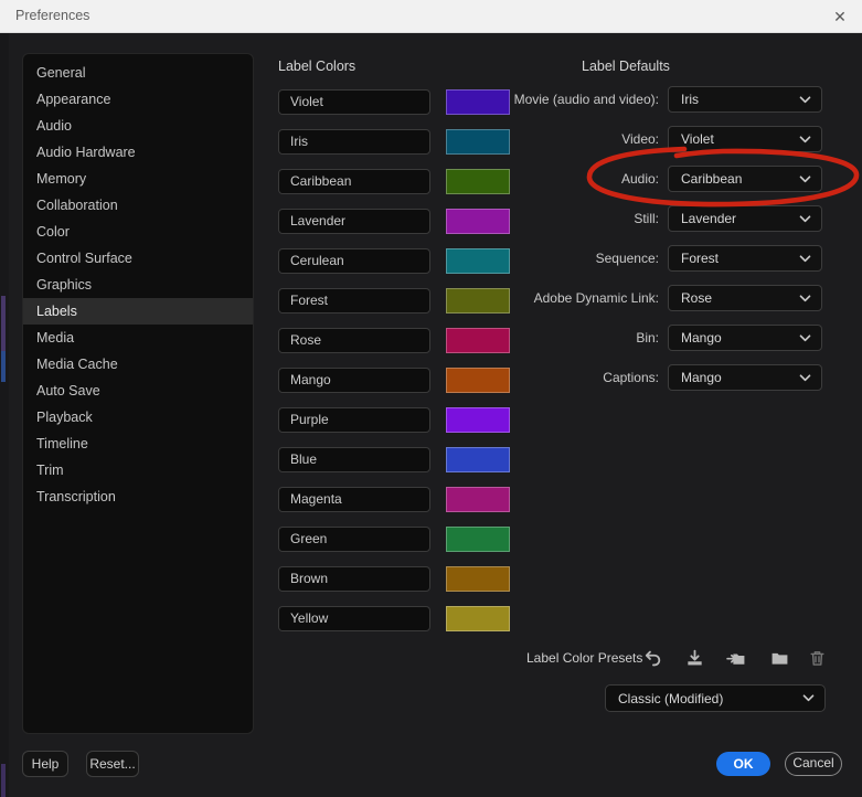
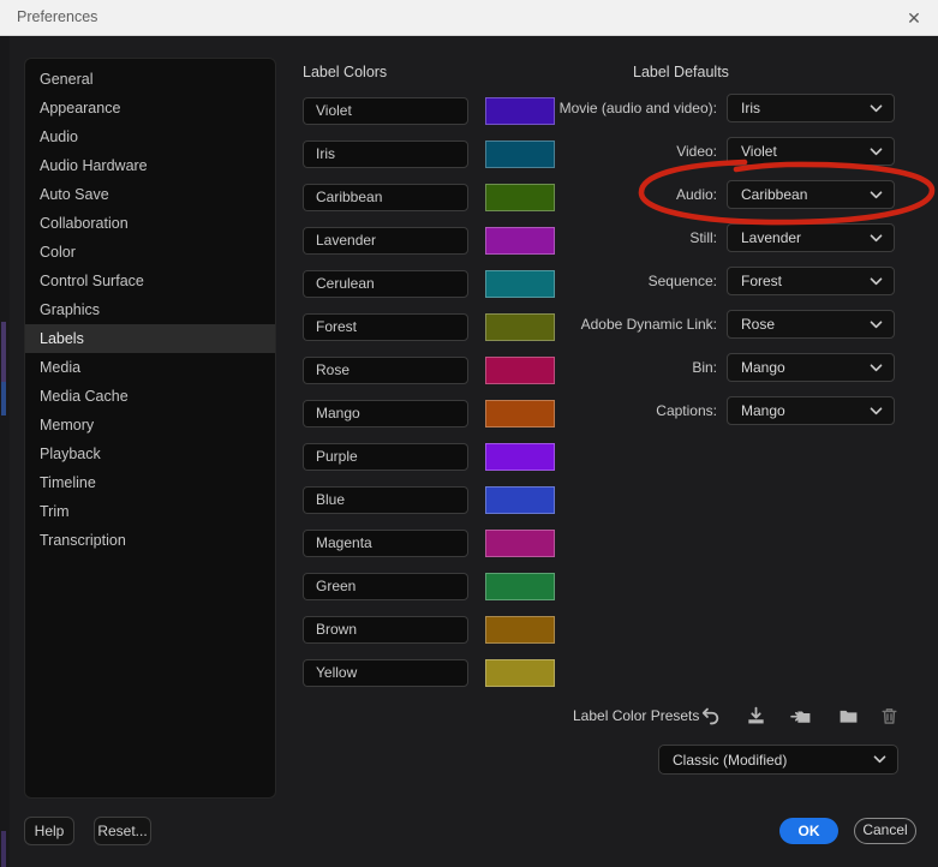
  Preferences
  ✕
  General
  Appearance
  Audio
  Audio Hardware
- Memory
+ Auto Save
  Collaboration
  Color
  Control Surface
  Graphics
  Labels
  Media
  Media Cache
- Auto Save
+ Memory
  Playback
  Timeline
  Trim
  Transcription
  Label Colors
  Violet
  Iris
  Caribbean
  Lavender
  Cerulean
  Forest
  Rose
  Mango
  Purple
  Blue
  Magenta
  Green
  Brown
  Yellow
  Label Defaults
  Movie (audio and video):
  Iris
  Video:
  Violet
  Audio:
  Caribbean
  Still:
  Lavender
  Sequence:
  Forest
  Adobe Dynamic Link:
  Rose
  Bin:
  Mango
  Captions:
  Mango
  Label Color Presets
  Classic (Modified)
  Help
  Reset...
  OK
  Cancel
